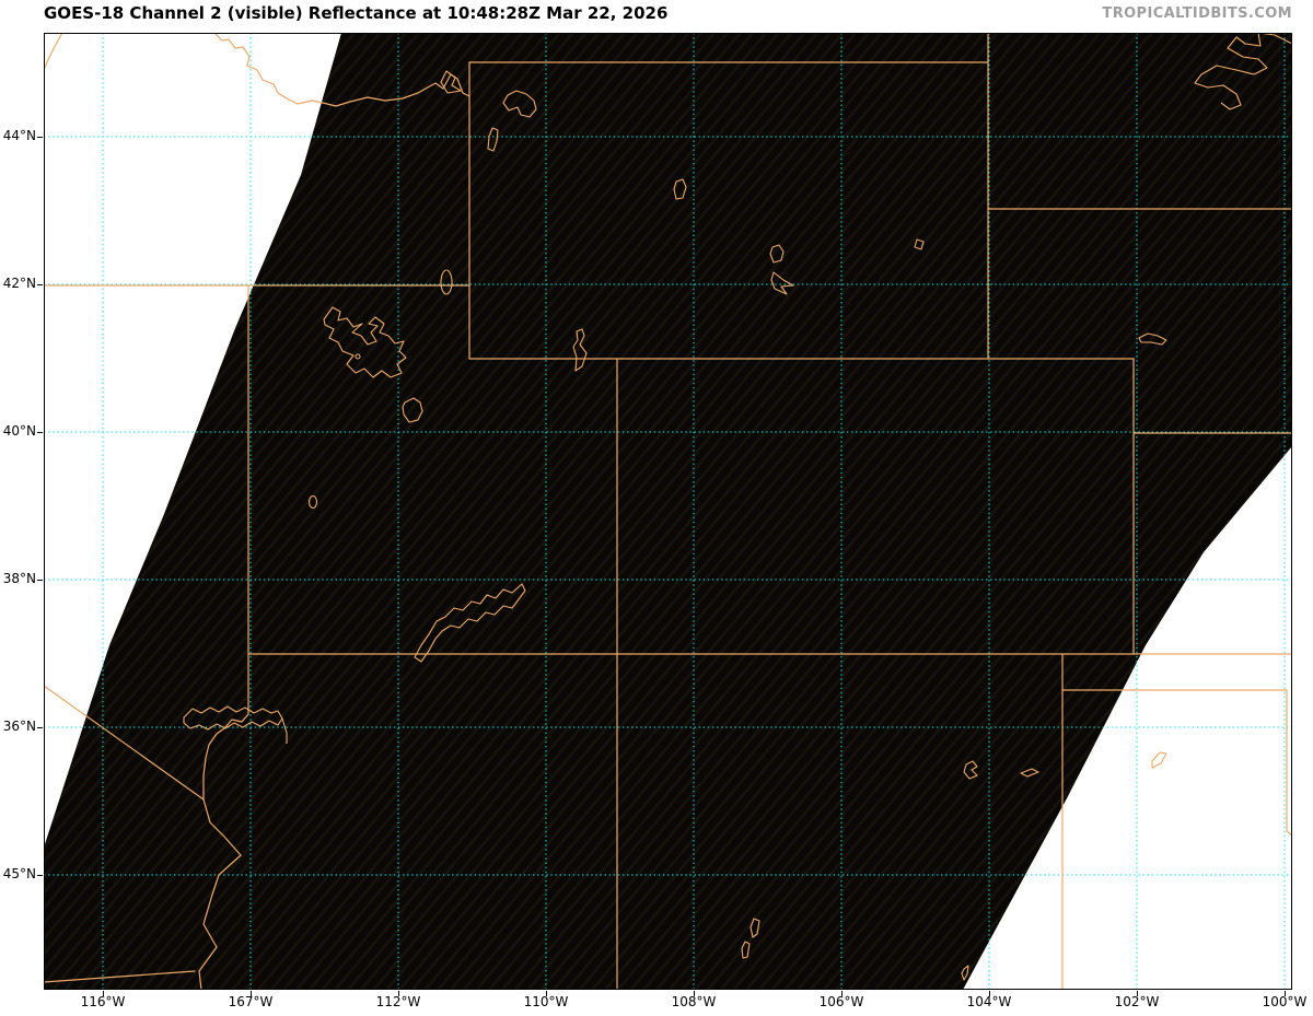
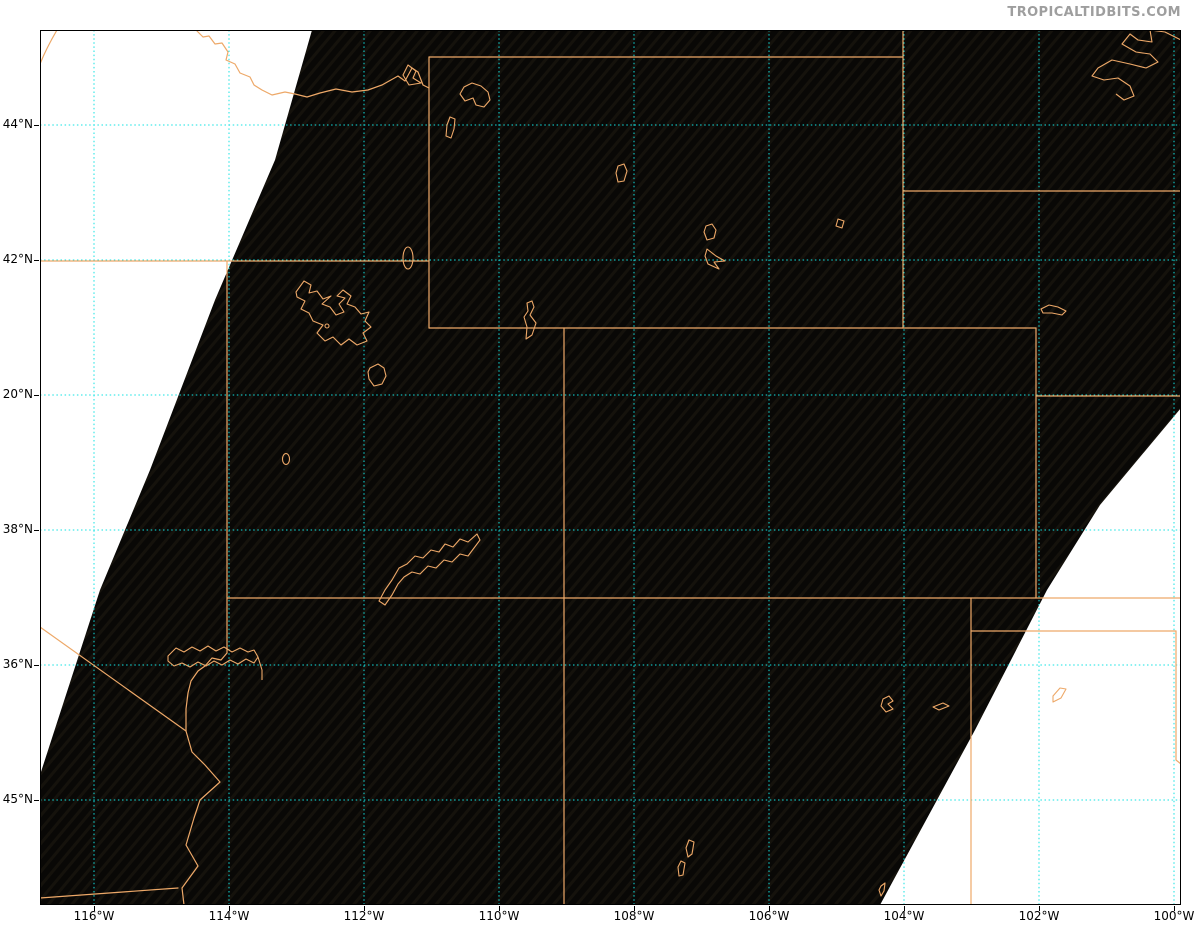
- GOES-18 Channel 2 (visible) Reflectance at 10:48:28Z Mar 22, 2026
  TROPICALTIDBITS.COM
  116°W
- 167°W
+ 114°W
  112°W
  110°W
  108°W
  106°W
  104°W
  102°W
  100°W
  44°N
  42°N
- 40°N
+ 20°N
  38°N
  36°N
  45°N
